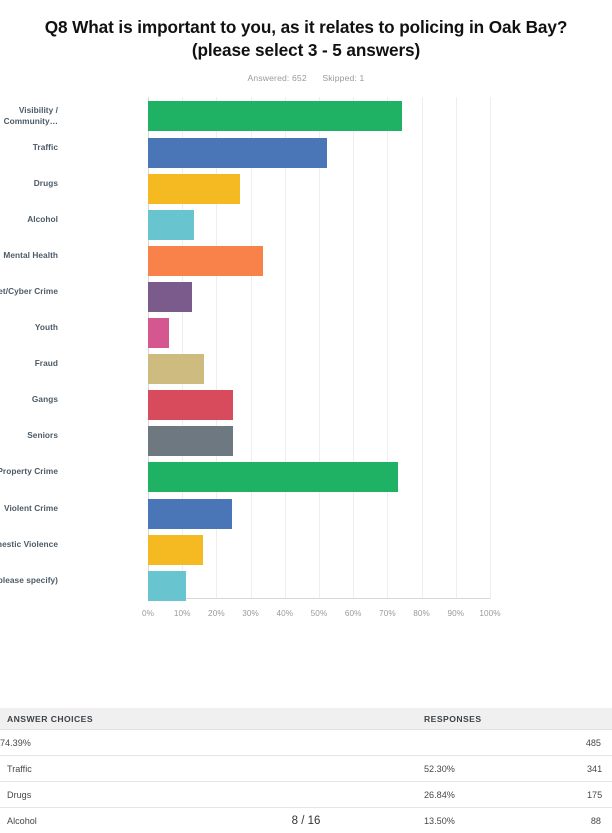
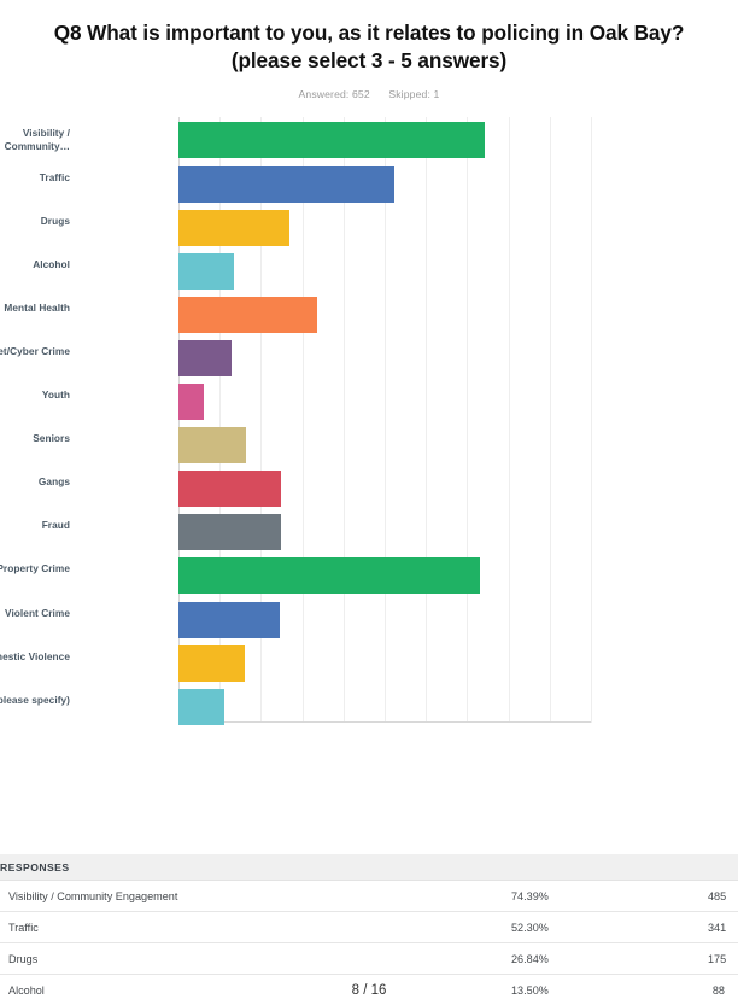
  Q8 What is important to you, as it relates to policing in Oak Bay? (please select 3 - 5 answers)
  Answered: 652 Skipped: 1
  Visibility / Community…
  Traffic
  Drugs
  Alcohol
  Mental Health
  Youth
- Fraud
+ Seniors
  Gangs
- Seniors
+ Fraud
  Property Crime
  Violent Crime
  estic Violence
  please specify)
- 0%
- 10%
- 20%
- 30%
- 40%
- 50%
- 60%
- 70%
- 80%
- 90%
- 100%
- ANSWER CHOICES
  RESPONSES
+ Visibility / Community Engagement
  74.39%
  485
  Traffic
  52.30%
  341
  Drugs
  26.84%
  175
  Alcohol
  13.50%
  88
  8 / 16
